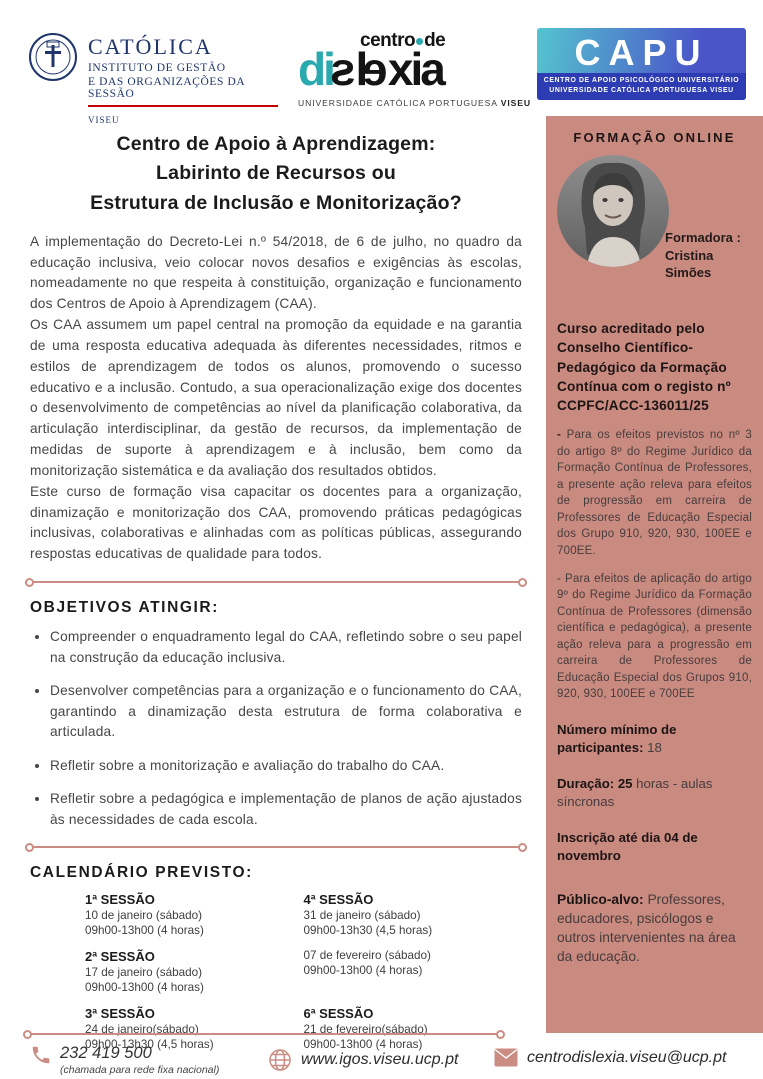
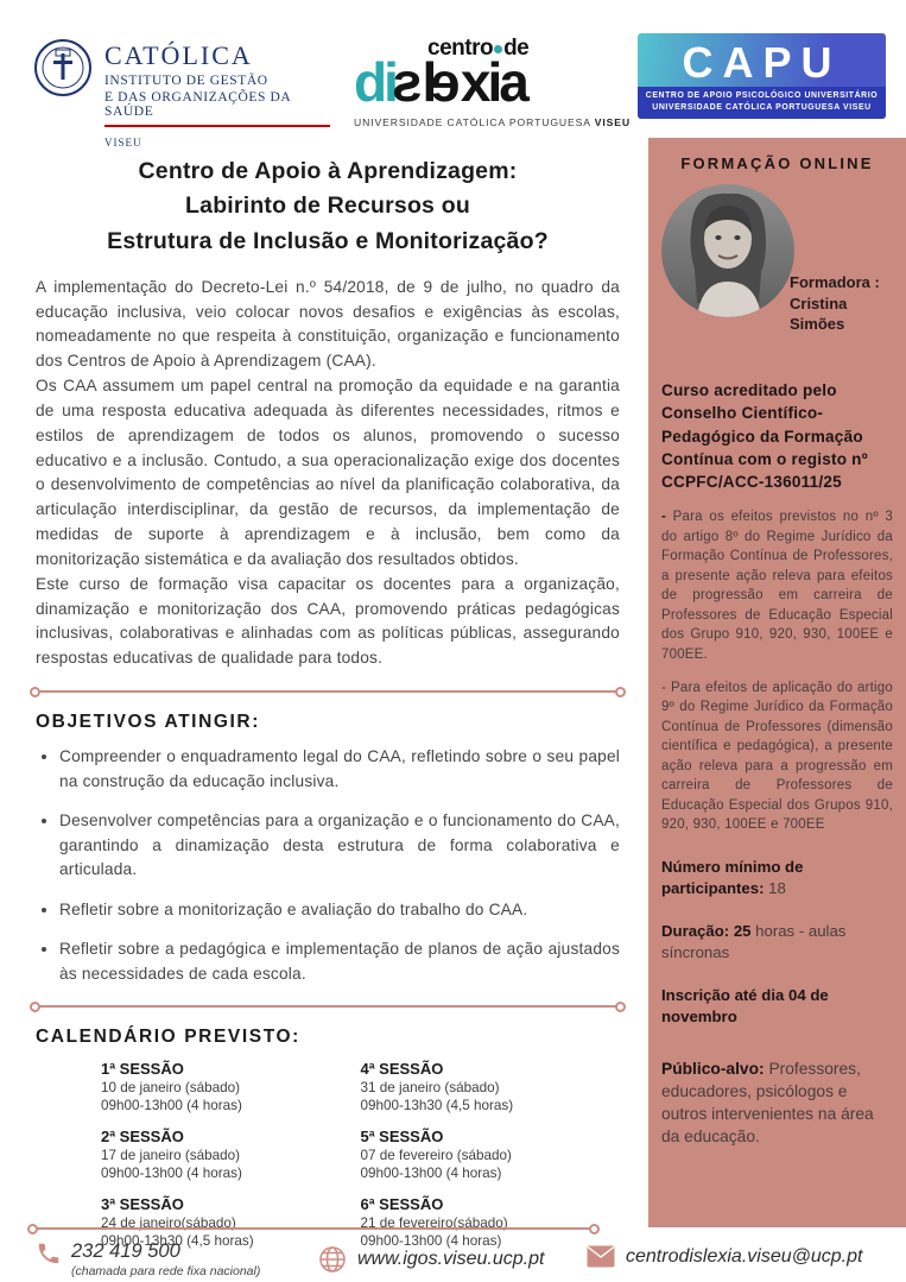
  CATÓLICA
  INSTITUTO DE GESTÃO
- E DAS ORGANIZAÇÕES DA SESSÃO
+ E DAS ORGANIZAÇÕES DA SAÚDE
  VISEU
  centro
  de
  UNIVERSIDADE CATÓLICA PORTUGUESA VISEU
  CAPU
  Centro de Apoio à Aprendizagem:
  Labirinto de Recursos ou
  Estrutura de Inclusão e Monitorização?
- A implementação do Decreto-Lei n.º 54/2018, de 6 de julho, no quadro da educação inclusiva, veio colocar novos desafios e exigências às escolas, nomeadamente no que respeita à constituição, organização e funcionamento dos Centros de Apoio à Aprendizagem (CAA).
+ A implementação do Decreto-Lei n.º 54/2018, de 9 de julho, no quadro da educação inclusiva, veio colocar novos desafios e exigências às escolas, nomeadamente no que respeita à constituição, organização e funcionamento dos Centros de Apoio à Aprendizagem (CAA).
  Os CAA assumem um papel central na promoção da equidade e na garantia de uma resposta educativa adequada às diferentes necessidades, ritmos e estilos de aprendizagem de todos os alunos, promovendo o sucesso educativo e a inclusão. Contudo, a sua operacionalização exige dos docentes o desenvolvimento de competências ao nível da planificação colaborativa, da articulação interdisciplinar, da gestão de recursos, da implementação de medidas de suporte à aprendizagem e à inclusão, bem como da monitorização sistemática e da avaliação dos resultados obtidos.
  Este curso de formação visa capacitar os docentes para a organização, dinamização e monitorização dos CAA, promovendo práticas pedagógicas inclusivas, colaborativas e alinhadas com as políticas públicas, assegurando respostas educativas de qualidade para todos.
  OBJETIVOS ATINGIR:
  Compreender o enquadramento legal do CAA, refletindo sobre o seu papel na construção da educação inclusiva.
  Desenvolver competências para a organização e o funcionamento do CAA, garantindo a dinamização desta estrutura de forma colaborativa e articulada.
  Refletir sobre a monitorização e avaliação do trabalho do CAA.
  Refletir sobre a pedagógica e implementação de planos de ação ajustados às necessidades de cada escola.
  CALENDÁRIO PREVISTO:
  1ª SESSÃO
  10 de janeiro (sábado)
  09h00-13h00 (4 horas)
  4ª SESSÃO
  31 de janeiro (sábado)
  09h00-13h30 (4,5 horas)
  2ª SESSÃO
  17 de janeiro (sábado)
  09h00-13h00 (4 horas)
+ 5ª SESSÃO
  07 de fevereiro (sábado)
  09h00-13h00 (4 horas)
  3ª SESSÃO
  24 de janeiro(sábado)
  09h00-13h30 (4,5 horas)
  6ª SESSÃO
  21 de fevereiro(sábado)
  09h00-13h00 (4 horas)
  FORMAÇÃO ONLINE
  Formadora :
  Cristina Simões
  Curso acreditado pelo Conselho Científico-Pedagógico da Formação Contínua com o registo nº CCPFC/ACC-136011/25
  - Para os efeitos previstos no nº 3 do artigo 8º do Regime Jurídico da Formação Contínua de Professores, a presente ação releva para efeitos de progressão em carreira de Professores de Educação Especial dos Grupo 910, 920, 930, 100EE e 700EE.
  - Para efeitos de aplicação do artigo 9º do Regime Jurídico da Formação Contínua de Professores (dimensão científica e pedagógica), a presente ação releva para a progressão em carreira de Professores de Educação Especial dos Grupos 910, 920, 930, 100EE e 700EE
  Número mínimo de participantes: 18
  Duração: 25 horas - aulas síncronas
  Inscrição até dia 04 de novembro
  Público-alvo: Professores, educadores, psicólogos e outros intervenientes na área da educação.
  232 419 500
  (chamada para rede fixa nacional)
  www.igos.viseu.ucp.pt
  centrodislexia.viseu@ucp.pt
